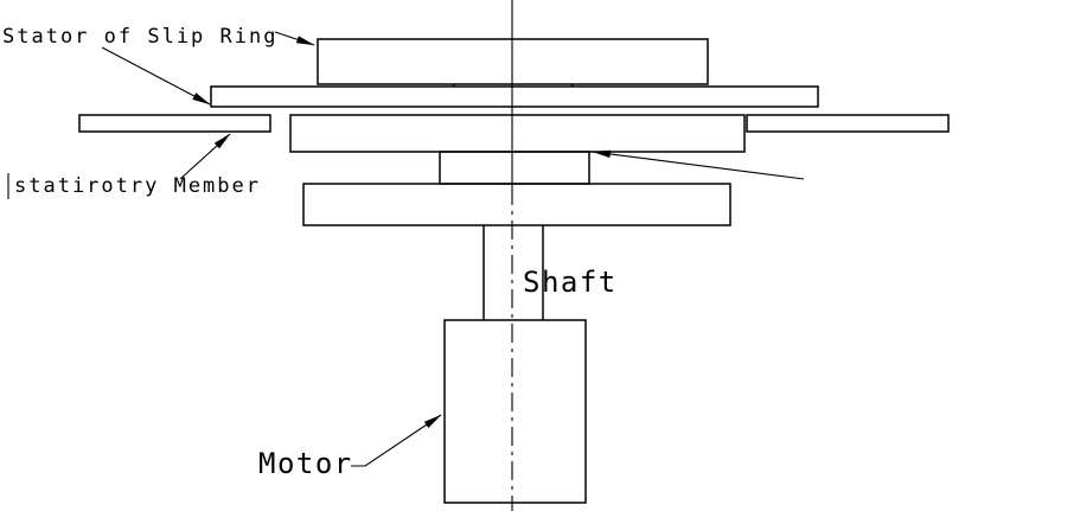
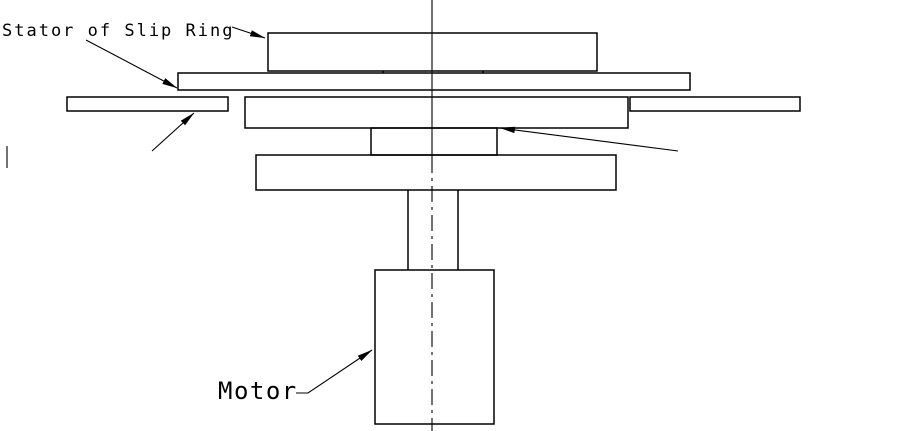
  Stator of Slip Ring
- statirotry Member
- Shaft
  Motor
